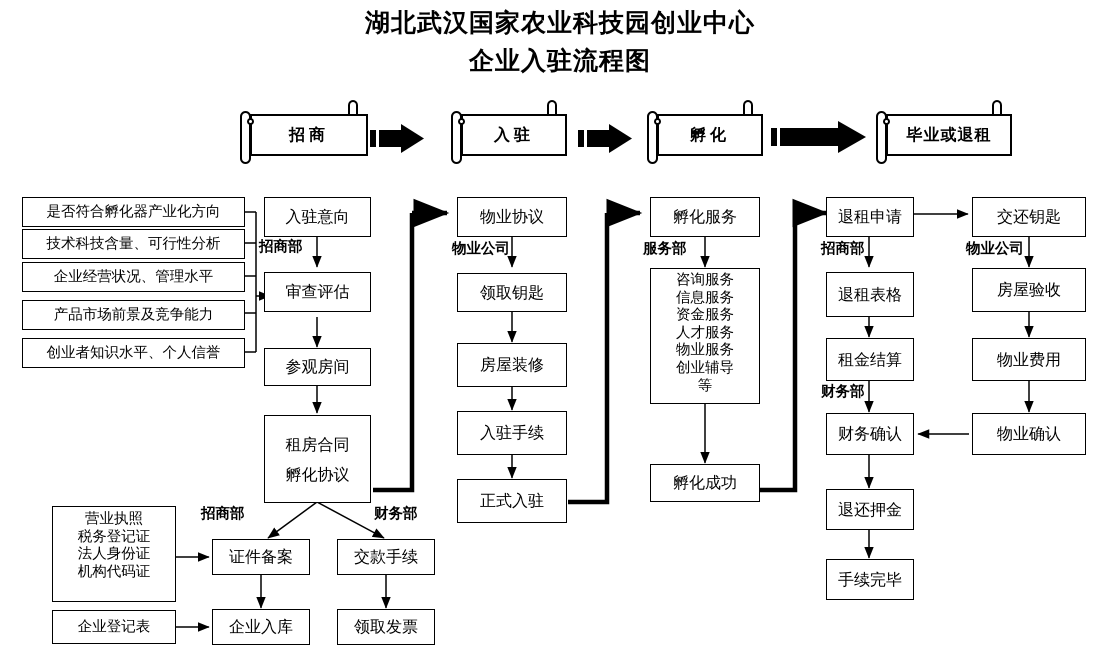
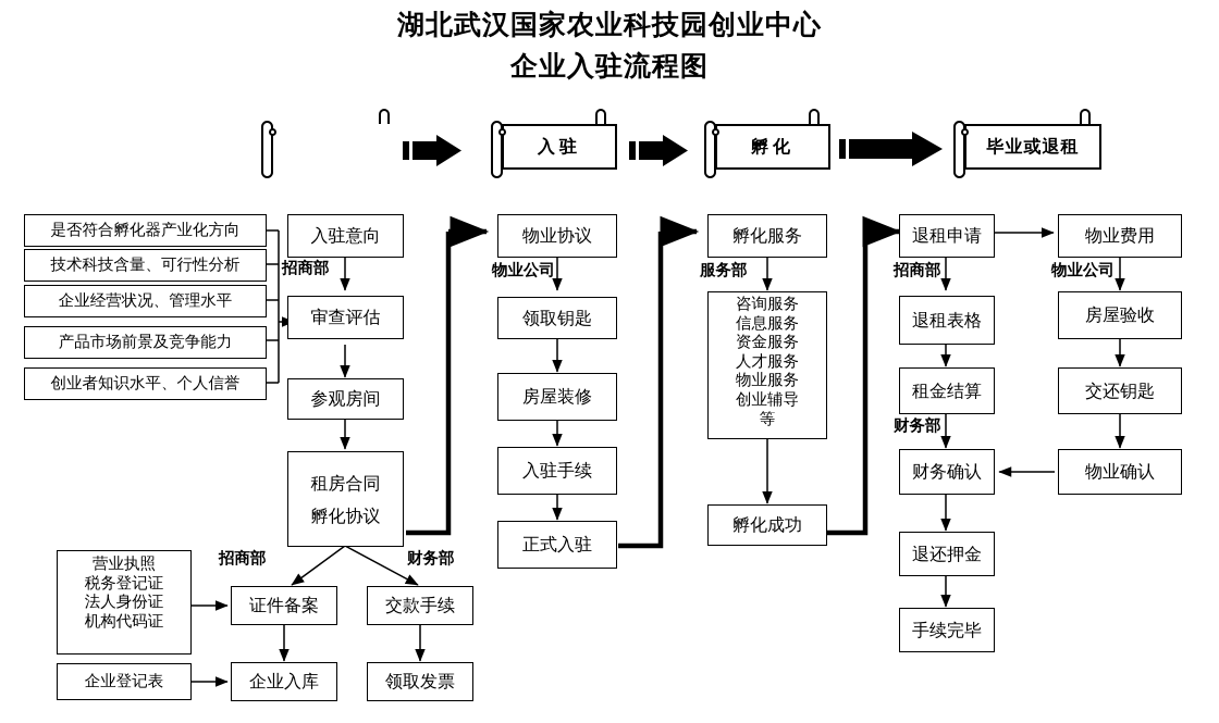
  湖北武汉国家农业科技园创业中心
  企业入驻流程图
- 招商
  入驻
  孵化
  毕业或退租
  是否符合孵化器产业化方向
  技术科技含量、可行性分析
  企业经营状况、管理水平
  产品市场前景及竞争能力
  创业者知识水平、个人信誉
  入驻意向
  招商部
  审查评估
  参观房间
  租房合同
  孵化协议
  物业协议
  物业公司
  领取钥匙
  房屋装修
  入驻手续
  正式入驻
  孵化服务
  服务部
  咨询服务
  信息服务
  资金服务
  人才服务
  物业服务
  创业辅导
  等
  孵化成功
  退租申请
  招商部
  退租表格
  租金结算
  财务部
  财务确认
  退还押金
  手续完毕
- 交还钥匙
+ 物业费用
  物业公司
  房屋验收
- 物业费用
+ 交还钥匙
  物业确认
  营业执照
  税务登记证
  法人身份证
  机构代码证
  企业登记表
  招商部
  财务部
  证件备案
  企业入库
  交款手续
  领取发票
